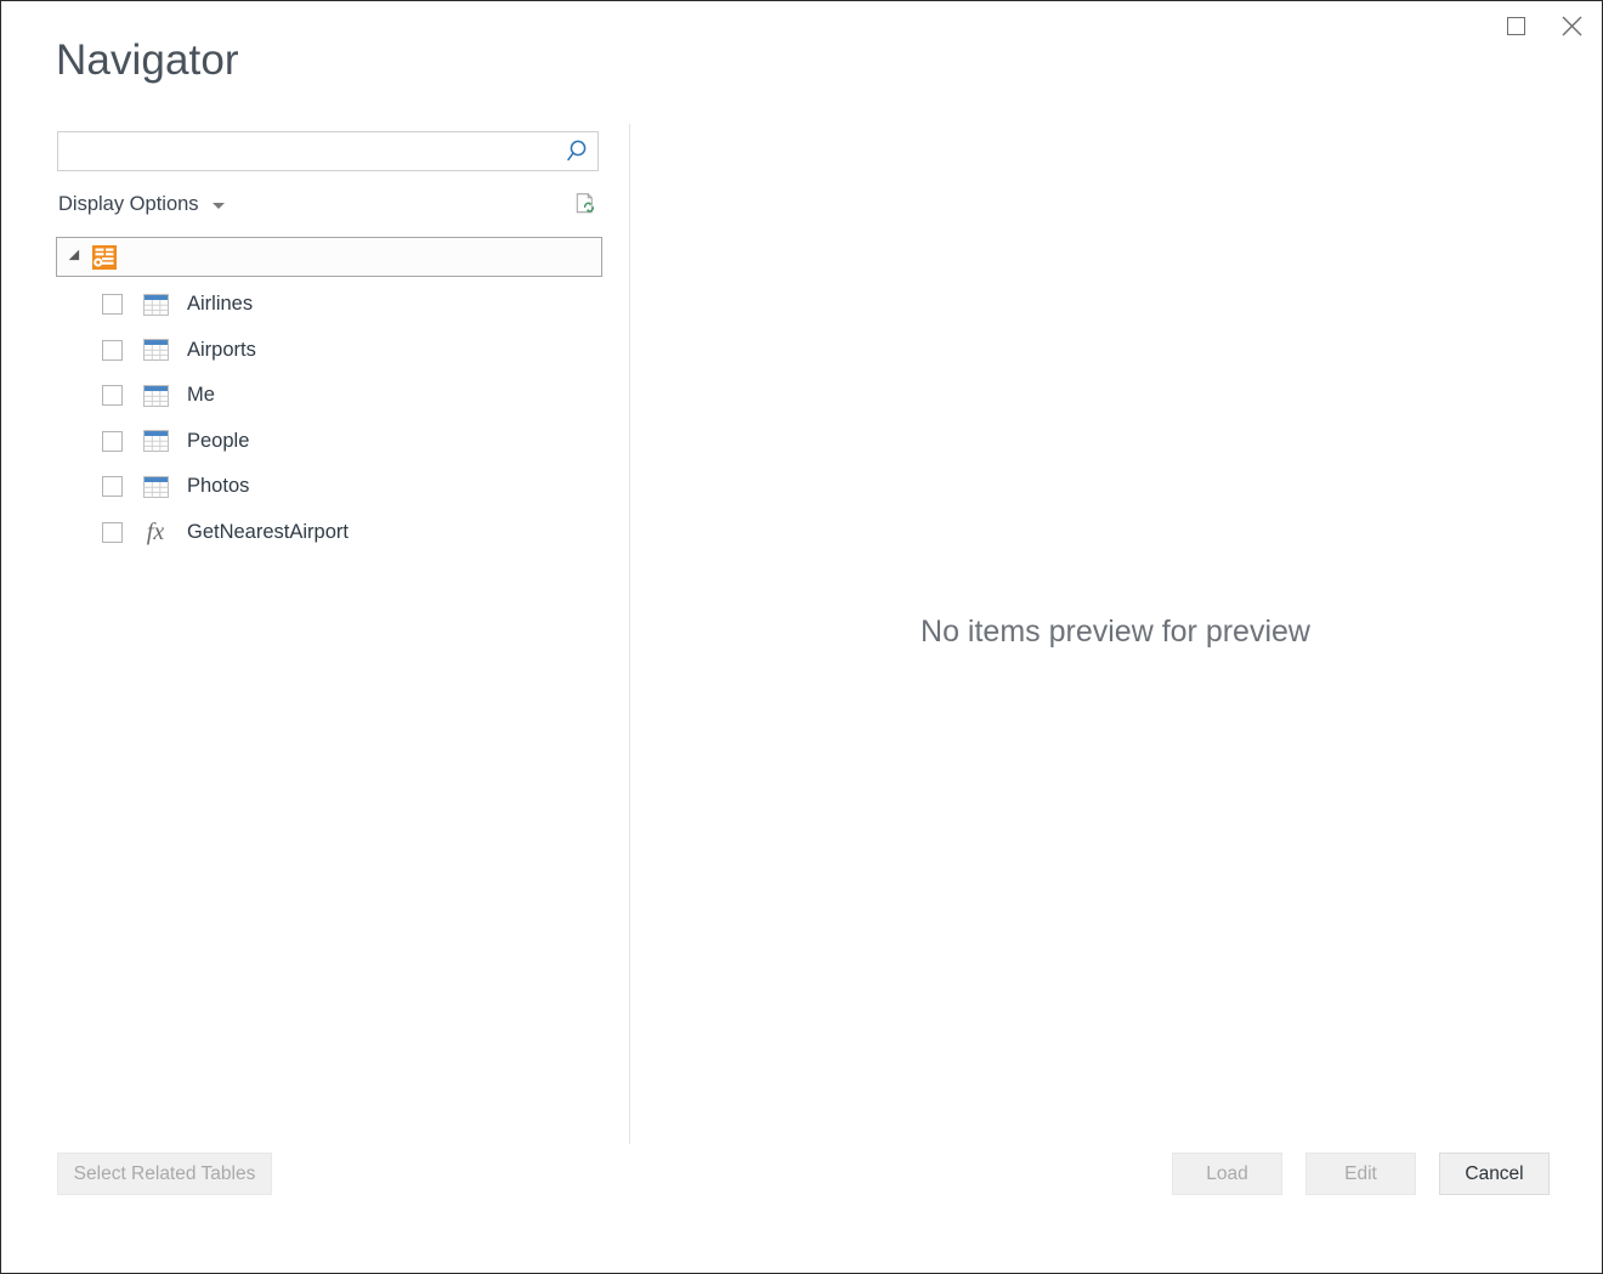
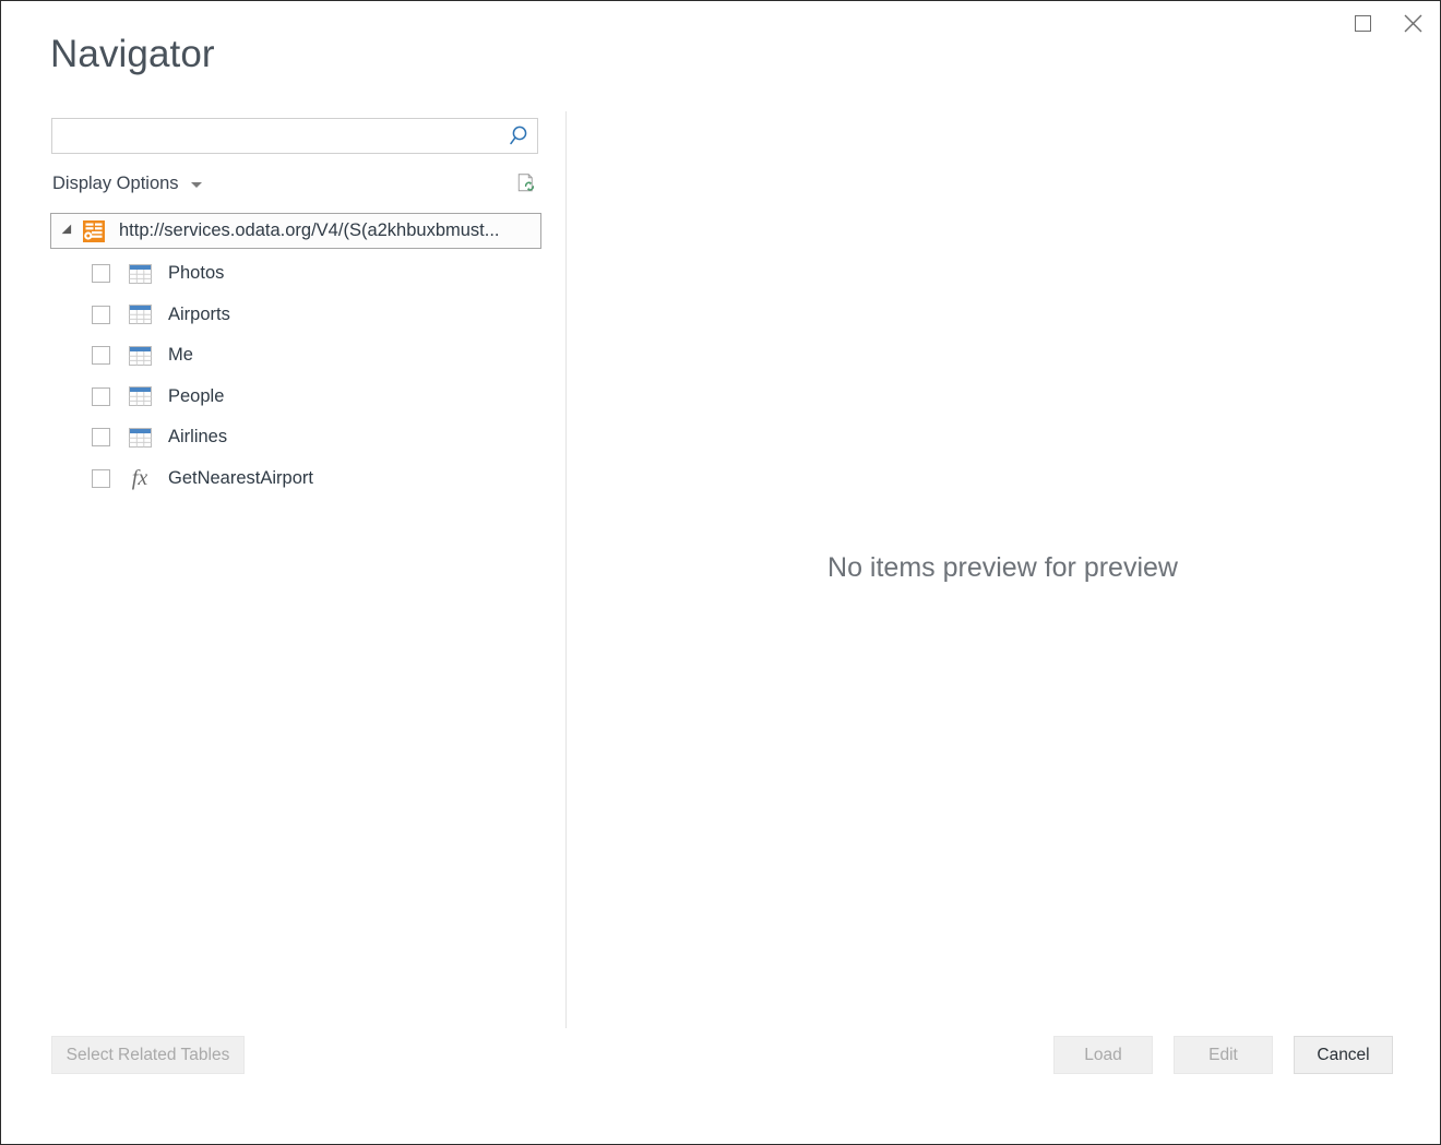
  Navigator
  Display Options
+ http://services.odata.org/V4/(S(a2khbuxbmust...
- Airlines
+ Photos
  Airports
  Me
  People
- Photos
+ Airlines
  fx
  GetNearestAirport
  No items preview for preview
  Select Related Tables
  Load
  Edit
  Cancel
